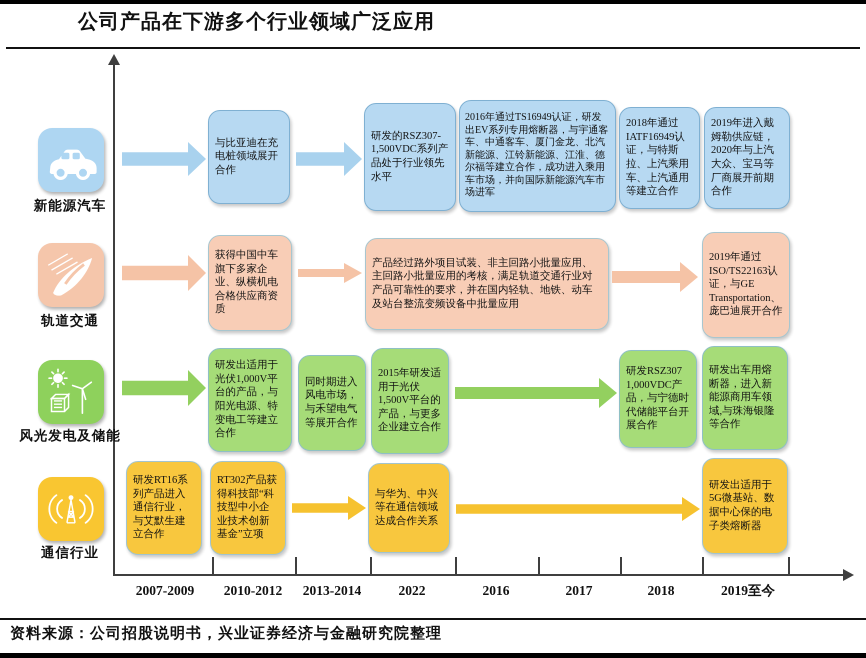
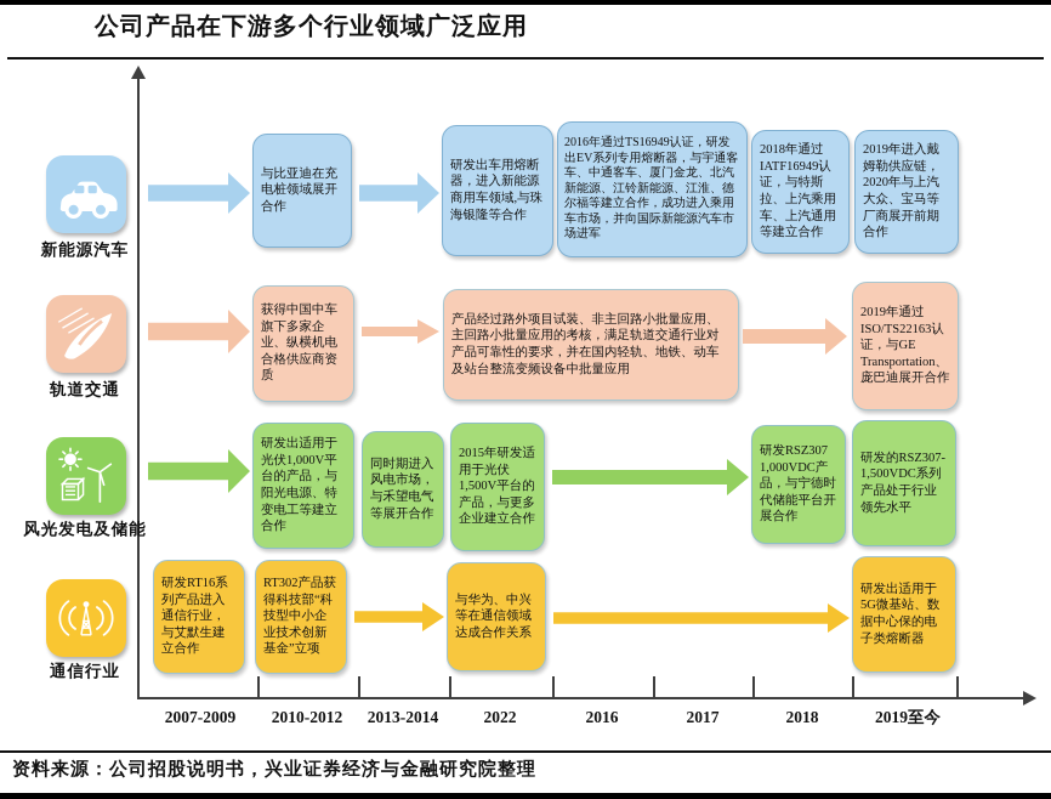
  公司产品在下游多个行业领域广泛应用
  2007-2009
  2010-2012
  2013-2014
  2022
  2016
  2017
  2018
  2019至今
  新能源汽车
  与比亚迪在充电桩领域展开合作
- 研发的RSZ307-1,500VDC系列产品处于行业领先水平
+ 研发出车用熔断器，进入新能源商用车领域,与珠海银隆等合作
  2016年通过TS16949认证，研发出EV系列专用熔断器，与宇通客车、中通客车、厦门金龙、北汽新能源、江铃新能源、江淮、德尔福等建立合作，成功进入乘用车市场，并向国际新能源汽车市场进军
  2018年通过IATF16949认证，与特斯拉、上汽乘用车、上汽通用等建立合作
  2019年进入戴姆勒供应链，2020年与上汽大众、宝马等厂商展开前期合作
  轨道交通
  获得中国中车旗下多家企业、纵横机电合格供应商资质
  产品经过路外项目试装、非主回路小批量应用、主回路小批量应用的考核，满足轨道交通行业对产品可靠性的要求，并在国内轻轨、地铁、动车及站台整流变频设备中批量应用
  2019年通过ISO/TS22163认证，与GE Transportation、庞巴迪展开合作
  风光发电及储能
  研发出适用于光伏1,000V平台的产品，与阳光电源、特变电工等建立合作
  同时期进入风电市场，与禾望电气等展开合作
  2015年研发适用于光伏1,500V平台的产品，与更多企业建立合作
  研发RSZ307 1,000VDC产品，与宁德时代储能平台开展合作
- 研发出车用熔断器，进入新能源商用车领域,与珠海银隆等合作
+ 研发的RSZ307-1,500VDC系列产品处于行业领先水平
  通信行业
  研发RT16系列产品进入通信行业，与艾默生建立合作
  RT302产品获得科技部“科技型中小企业技术创新基金”立项
  与华为、中兴等在通信领域达成合作关系
  研发出适用于5G微基站、数据中心保的电子类熔断器
  资料来源：公司招股说明书，兴业证券经济与金融研究院整理
